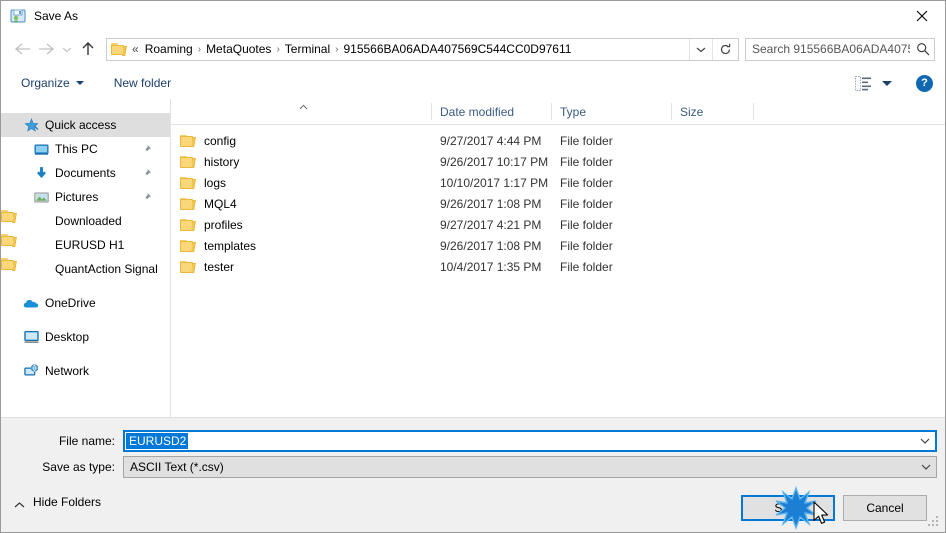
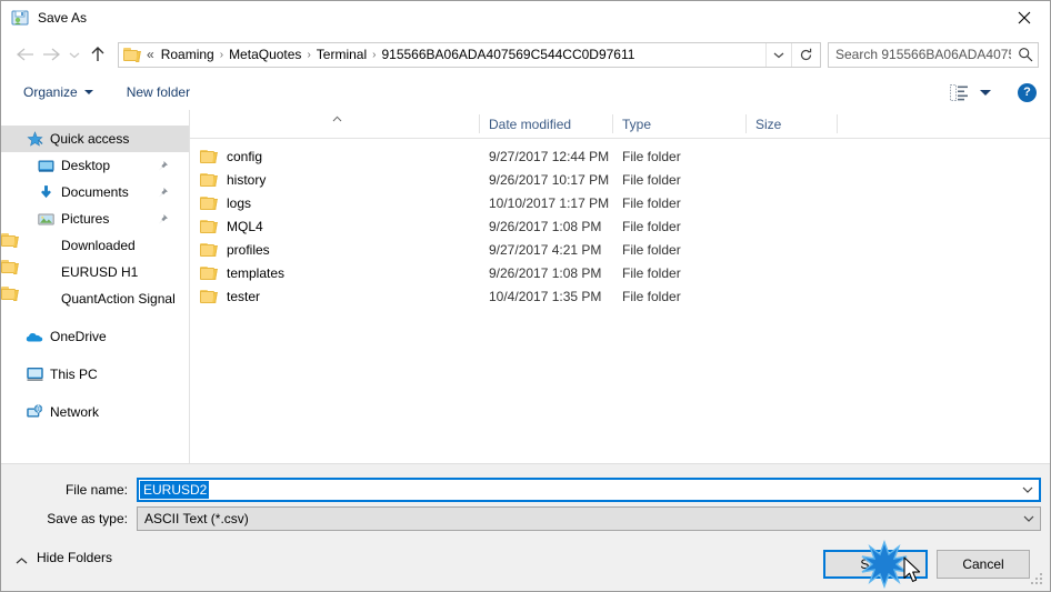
  Save As
  «
  Roaming
  ›
  MetaQuotes
  ›
  Terminal
  ›
  915566BA06ADA407569C544CC0D97611
  Search 915566BA06ADA407
  Organize
  New folder
  ?
  Quick access
- This PC
+ Desktop
  Documents
  Pictures
  Downloaded
  EURUSD H1
  QuantAction Signal
  OneDrive
- Desktop
+ This PC
  Network
  Date modified
  Type
  Size
  config
- 9/27/2017 4:44 PM
+ 9/27/2017 12:44 PM
  File folder
  history
  9/26/2017 10:17 PM
  File folder
  logs
  10/10/2017 1:17 PM
  File folder
  MQL4
  9/26/2017 1:08 PM
  File folder
  profiles
  9/27/2017 4:21 PM
  File folder
  templates
  9/26/2017 1:08 PM
  File folder
  tester
  10/4/2017 1:35 PM
  File folder
  File name:
  EURUSD2
  Save as type:
  ASCII Text (*.csv)
  Hide Folders
  Cancel
